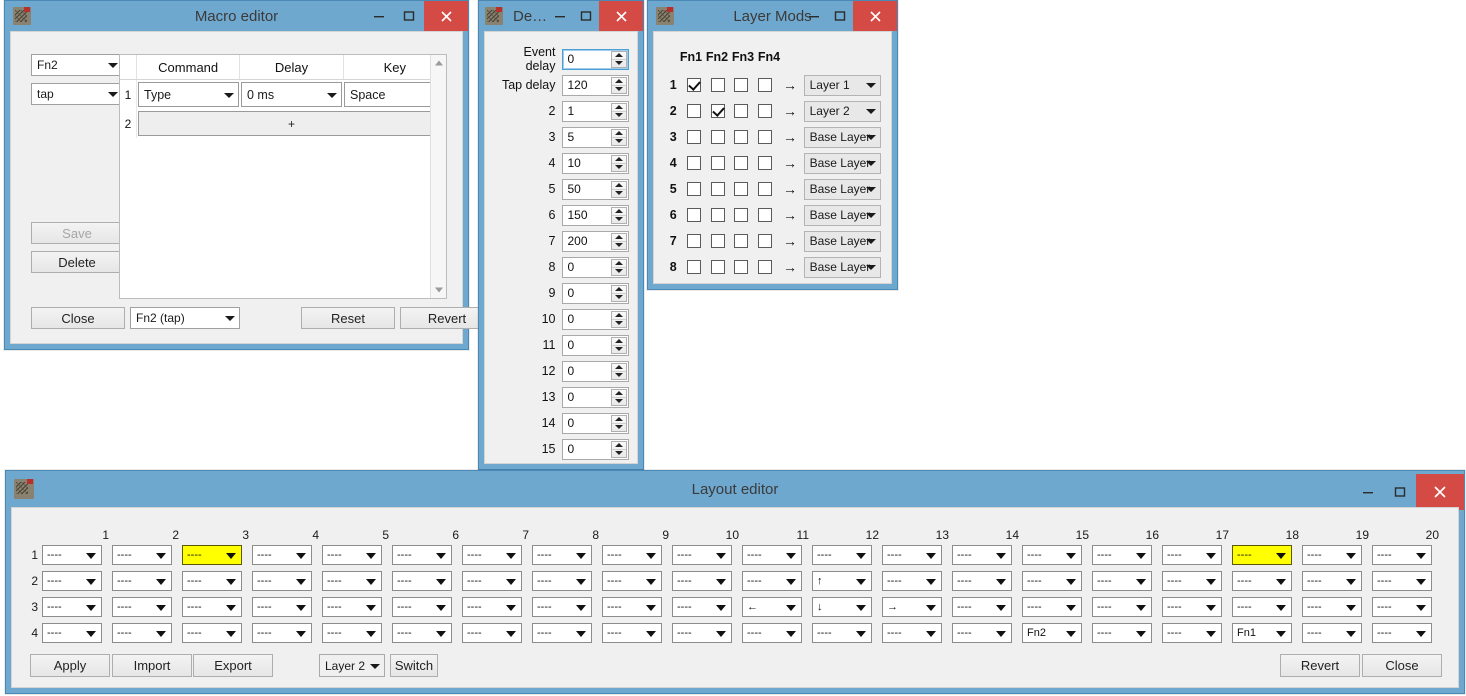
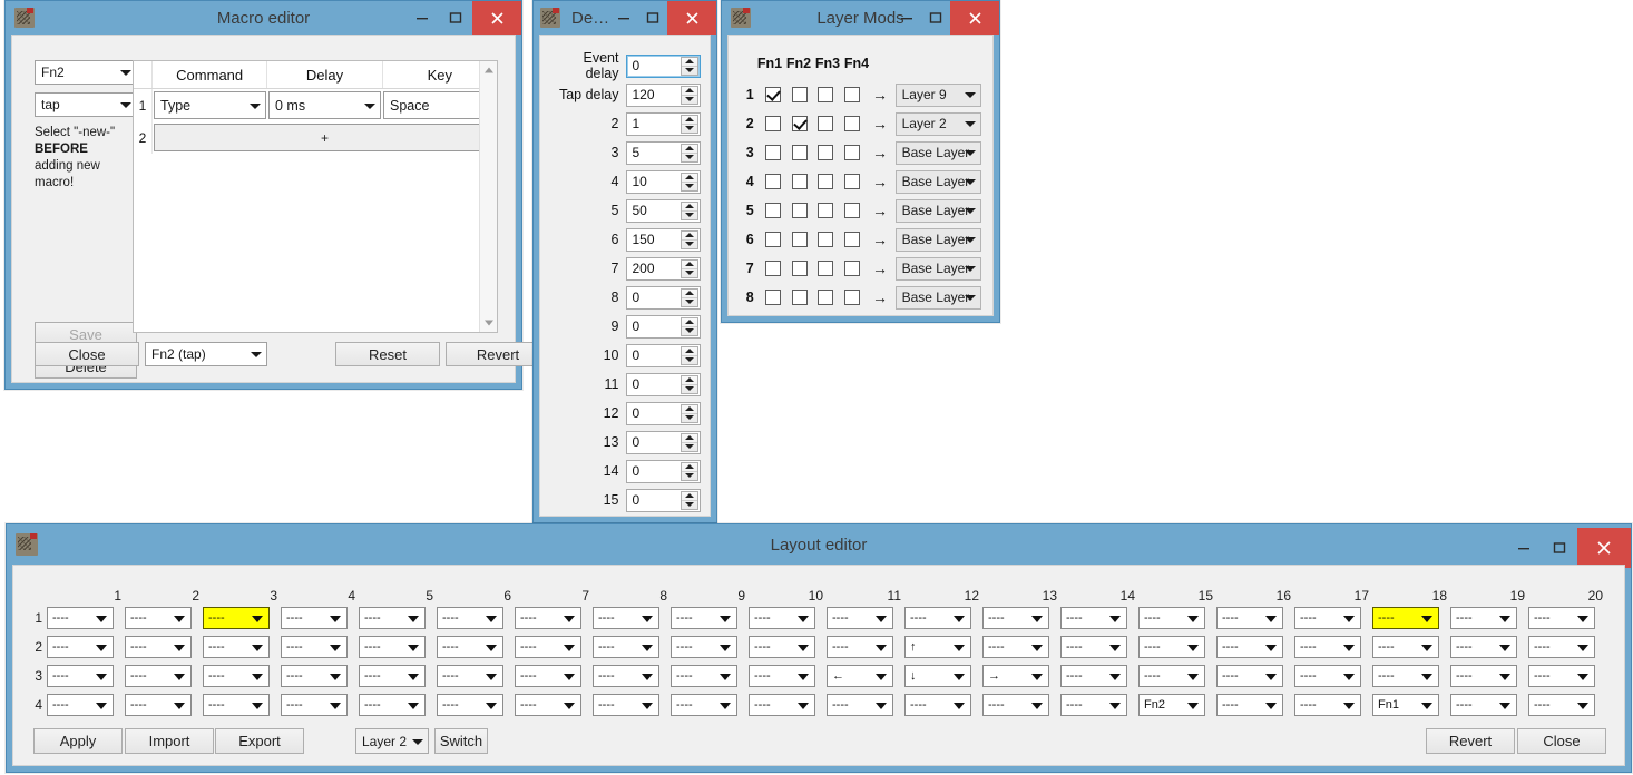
  Macro editor
  Fn2
  tap
+ Select "-new-"
+ BEFORE
+ adding new
+ macro!
  Save
  Delete
  Command
  Delay
  Key
  1
  Type
  0 ms
  Space
  2
  +
  Close
  Fn2 (tap)
  Reset
  Revert
  De…
  Event delay
  0
  Tap delay
  120
  2
  1
  3
  5
  4
  10
  5
  50
  6
  150
  7
  200
  8
  0
  9
  0
  10
  0
  11
  0
  12
  0
  13
  0
  14
  0
  15
  0
  Layer Mods
  Fn1
  Fn2
  Fn3
  Fn4
  1
  →
- Layer 1
+ Layer 9
  2
  →
  Layer 2
  3
  →
  Base Layer
  4
  →
  Base Layer
  5
  →
  Base Layer
  6
  →
  Base Layer
  7
  →
  Base Layer
  8
  →
  Base Layer
  Layout editor
  1
  2
  3
  4
  5
  6
  7
  8
  9
  10
  11
  12
  13
  14
  15
  16
  17
  18
  19
  20
  1
  ----
  ----
  ----
  ----
  ----
  ----
  ----
  ----
  ----
  ----
  ----
  ----
  ----
  ----
  ----
  ----
  ----
  ----
  ----
  ----
  2
  ----
  ----
  ----
  ----
  ----
  ----
  ----
  ----
  ----
  ----
  ----
  ↑
  ----
  ----
  ----
  ----
  ----
  ----
  ----
  ----
  3
  ----
  ----
  ----
  ----
  ----
  ----
  ----
  ----
  ----
  ----
  ←
  ↓
  →
  ----
  ----
  ----
  ----
  ----
  ----
  ----
  4
  ----
  ----
  ----
  ----
  ----
  ----
  ----
  ----
  ----
  ----
  ----
  ----
  ----
  ----
  Fn2
  ----
  ----
  Fn1
  ----
  ----
  Apply
  Import
  Export
  Layer 2
  Switch
  Revert
  Close
